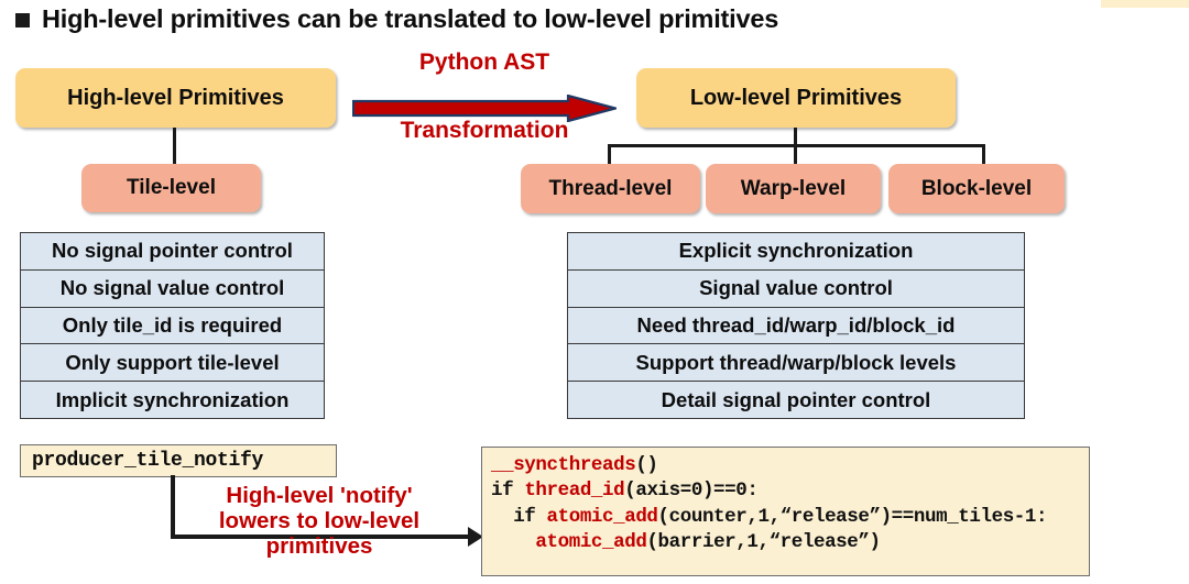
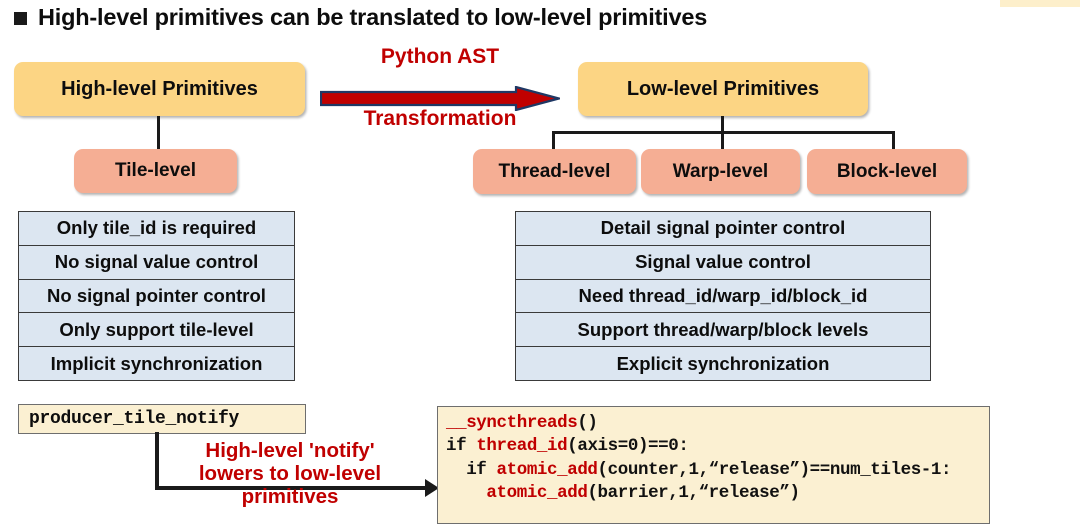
  High-level primitives can be translated to low-level primitives
  High-level Primitives
  Tile-level
- No signal pointer control
+ Only tile_id is required
  No signal value control
- Only tile_id is required
+ No signal pointer control
  Only support tile-level
  Implicit synchronization
  Python AST
  Transformation
  Low-level Primitives
  Thread-level
  Warp-level
  Block-level
- Explicit synchronization
+ Detail signal pointer control
  Signal value control
  Need thread_id/warp_id/block_id
  Support thread/warp/block levels
- Detail signal pointer control
+ Explicit synchronization
  producer_tile_notify
  High-level 'notify'
  lowers to low-level
  primitives
  __syncthreads()
  if thread_id(axis=0)==0:
  if atomic_add(counter,1,“release”)==num_tiles-1:
  atomic_add(barrier,1,“release”)
